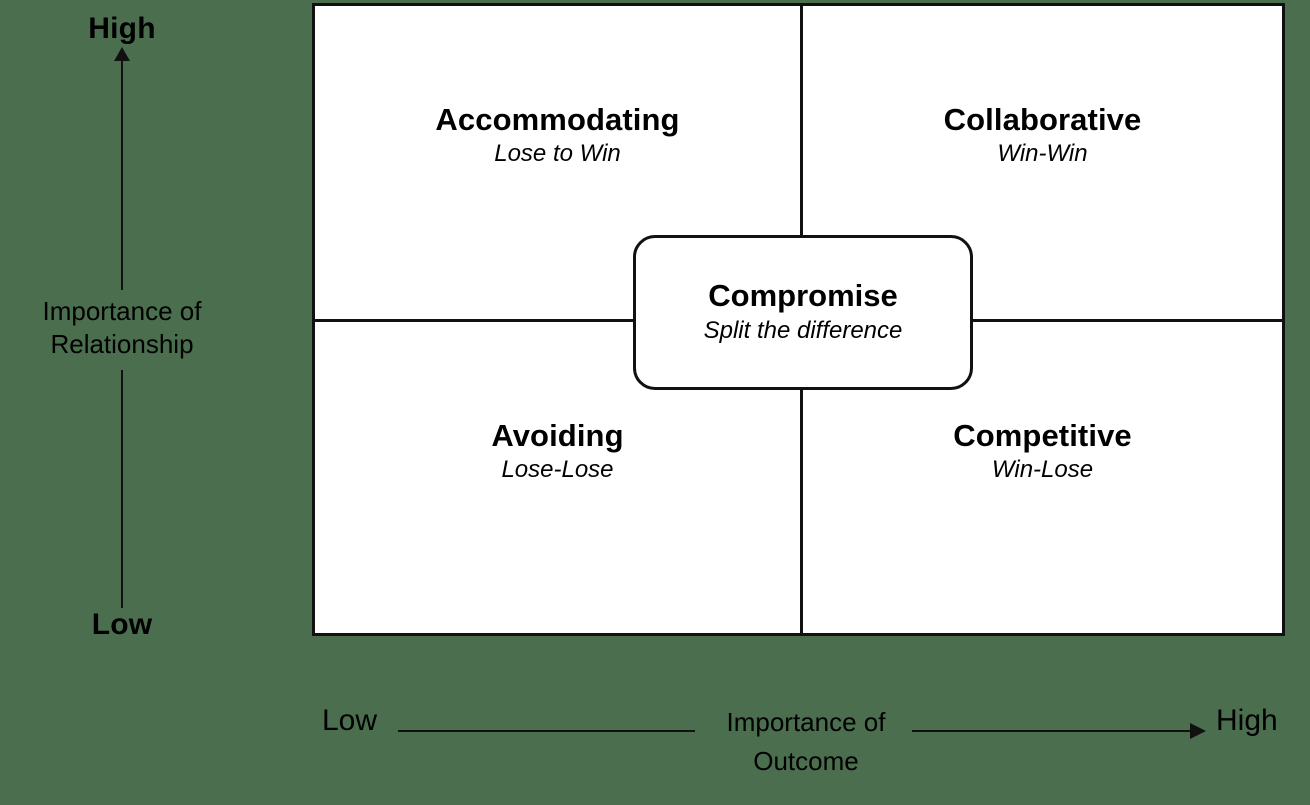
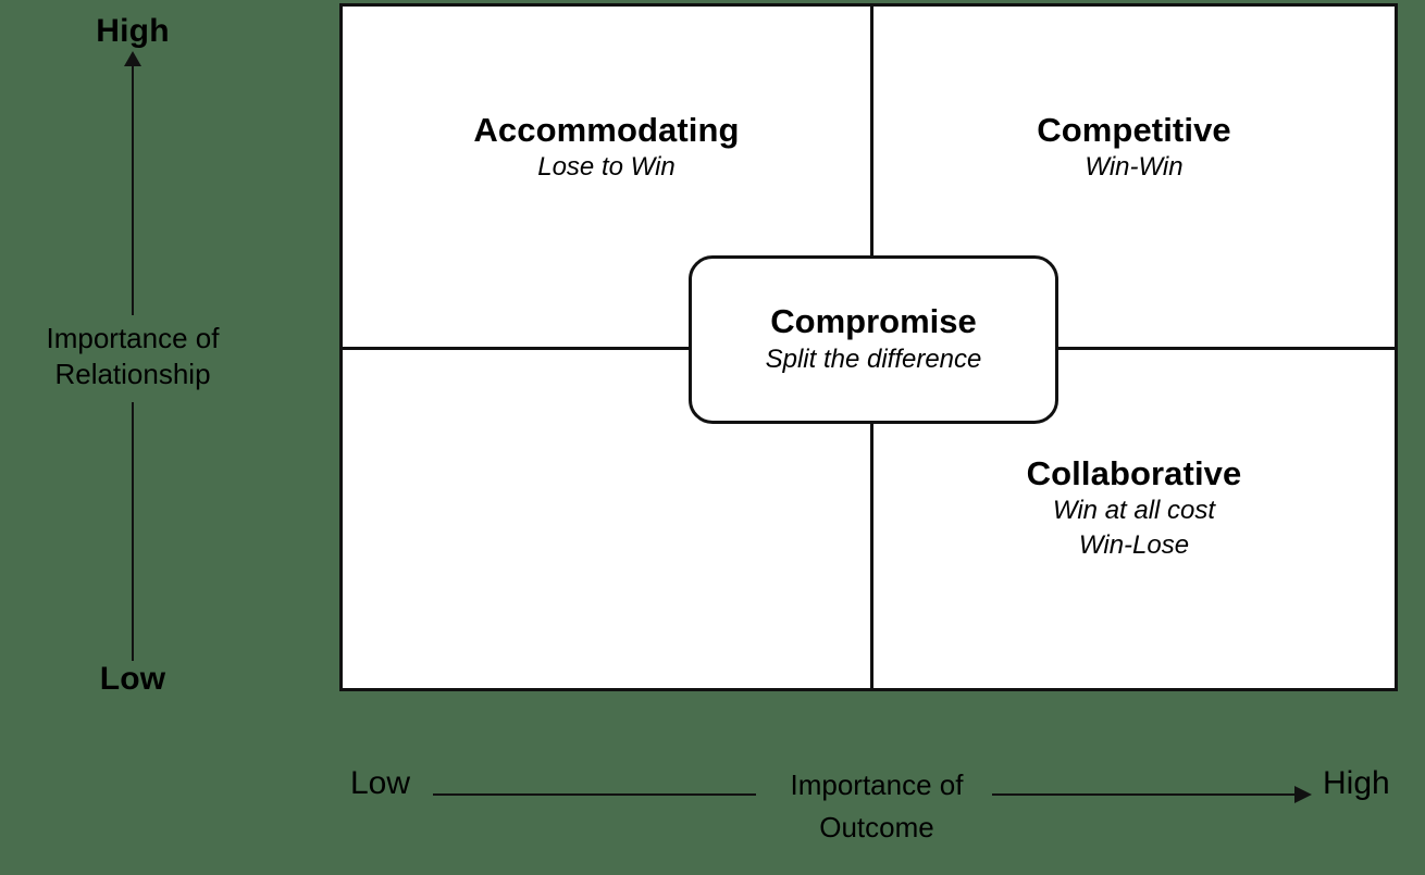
  High
  Importance of
  Relationship
  Low
  Accommodating
  Lose to Win
- Collaborative
+ Competitive
  Win-Win
- Avoiding
- Lose-Lose
- Competitive
+ Collaborative
+ Win at all cost
  Win-Lose
  Compromise
  Split the difference
  Low
  Importance of
  Outcome
  High
